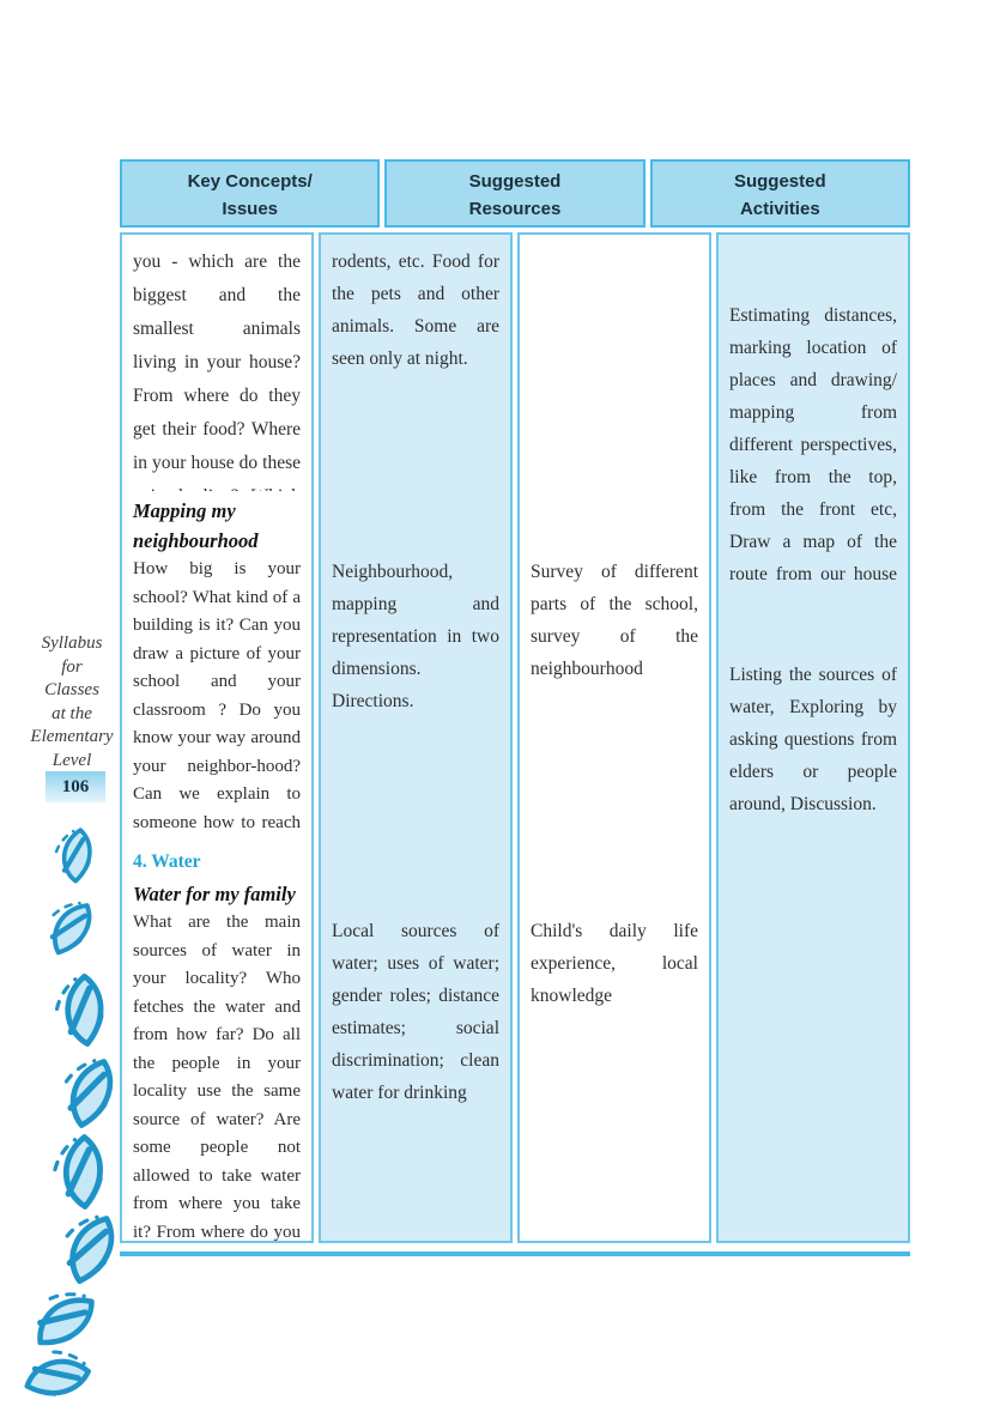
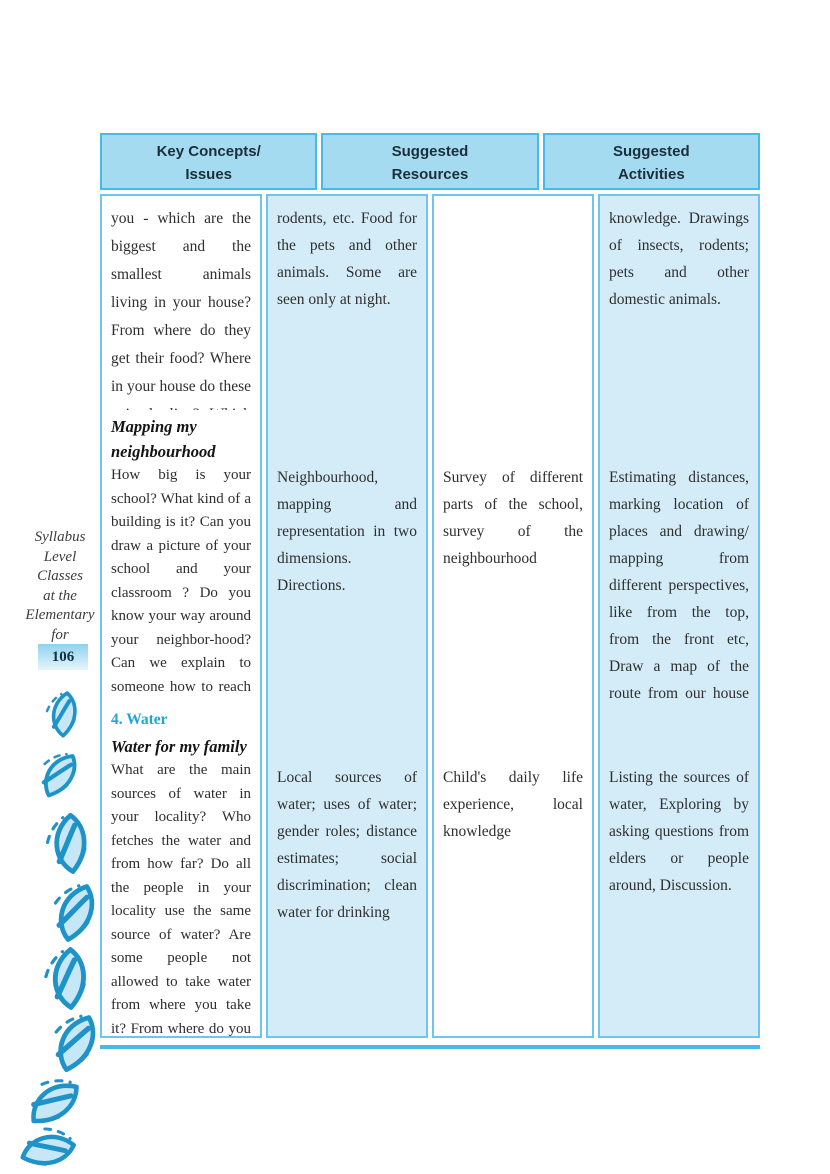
  Syllabus
- for
+ Level
  Classes
  at the
  Elementary
- Level
+ for
  106
  Key Concepts/
  Issues
  Suggested
  Resources
  Suggested
  Activities
  you - which are the biggest and the smallest animals living in your house? From where do they get their food? Where in your house do these
  Mapping my neighbourhood
  How big is your school? What kind of a building is it? Can you draw a picture of your school and your classroom ? Do you know your way around your neighbor-hood? Can we explain to someone how to reach
  4. Water
  Water for my family
  What are the main sources of water in your locality? Who fetches the water and from how far? Do all the people in your locality use the same source of water? Are some people not allowed to take water from where you take it? From where do you
  rodents, etc. Food for the pets and other animals. Some are seen only at night.
  Neighbourhood, mapping and representation in two dimensions. Directions.
  Local sources of water; uses of water; gender roles; distance estimates; social discrimination; clean water for drinking
  Survey of different parts of the school, survey of the neighbourhood
  Child's daily life experience, local knowledge
+ knowledge. Drawings of insects, rodents; pets and other domestic animals.
  Estimating distances, marking location of places and drawing/ mapping from different perspectives, like from the top, from the front etc, Draw a map of the route from our house
  Listing the sources of water, Exploring by asking questions from elders or people around, Discussion.
